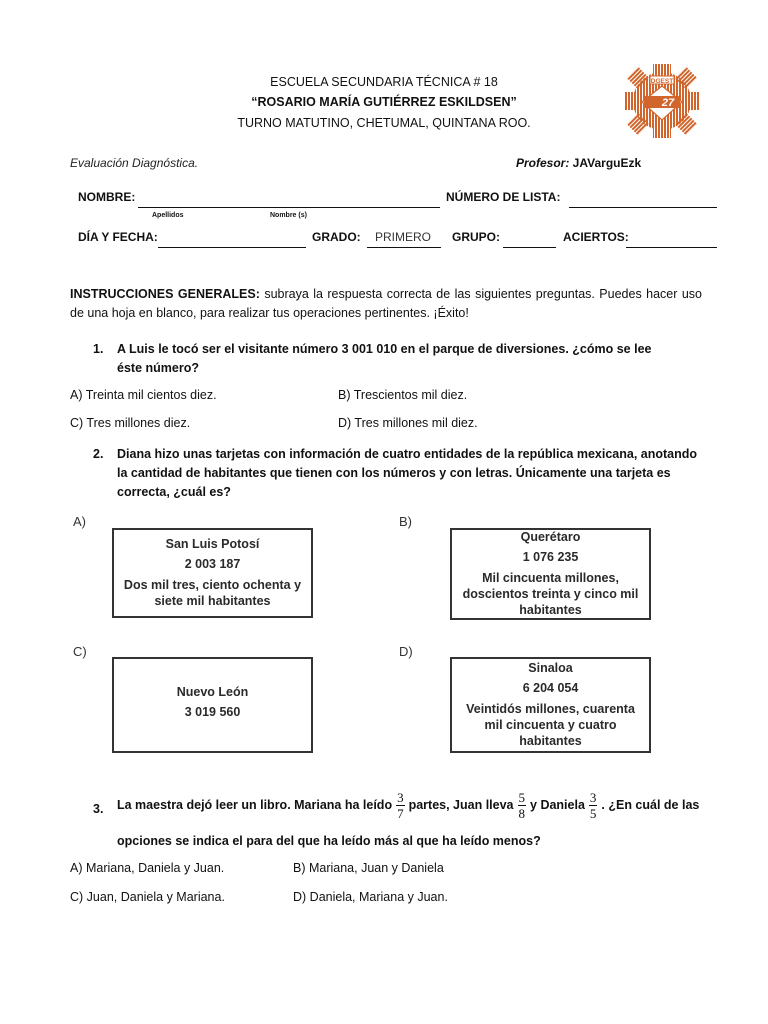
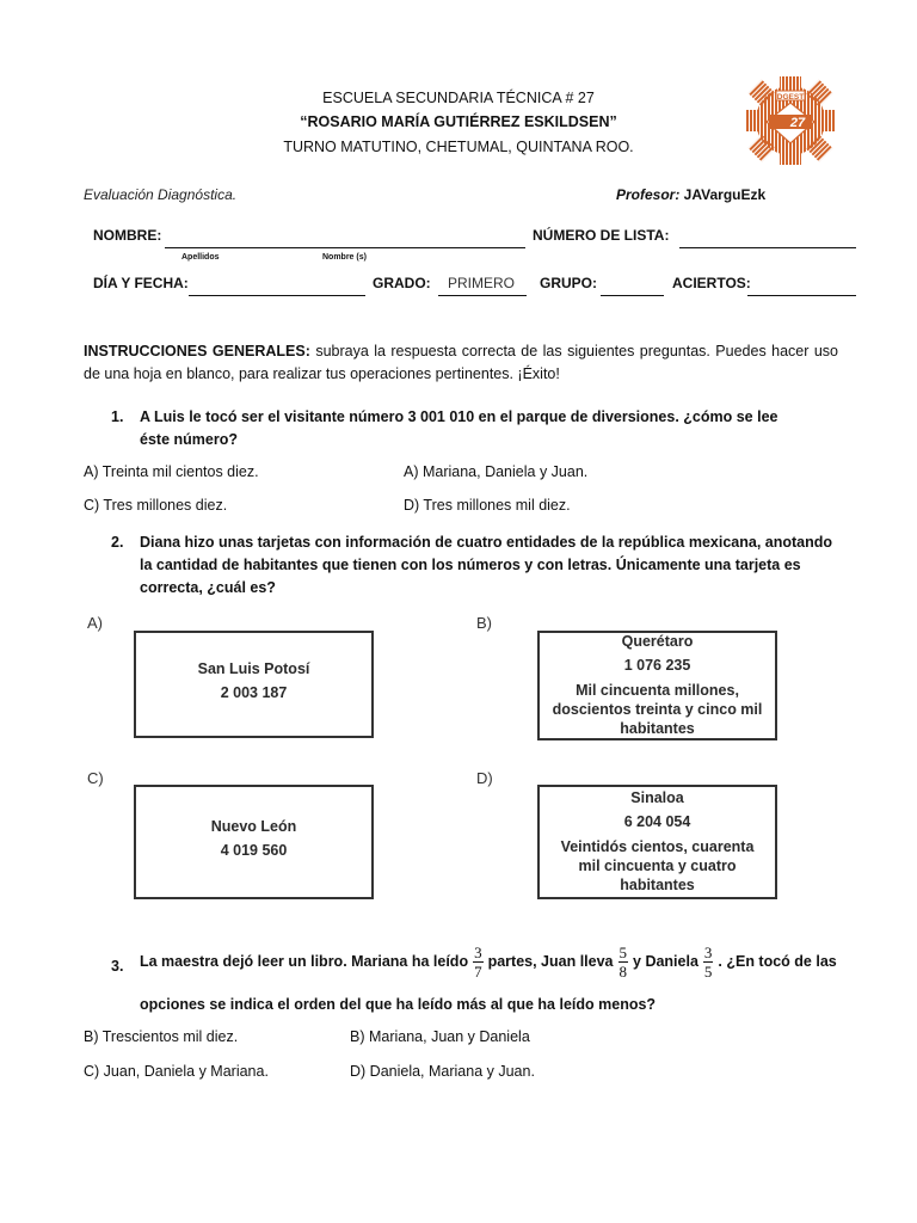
- ESCUELA SECUNDARIA TÉCNICA # 18
+ ESCUELA SECUNDARIA TÉCNICA # 27
  “ROSARIO MARÍA GUTIÉRREZ ESKILDSEN”
  TURNO MATUTINO, CHETUMAL, QUINTANA ROO.
  27
  Evaluación Diagnóstica.
  Profesor: JAVarguEzk
  NOMBRE:
  NÚMERO DE LISTA:
  DÍA Y FECHA:
  GRADO:
  PRIMERO
  GRUPO:
  ACIERTOS:
  INSTRUCCIONES GENERALES: subraya la respuesta correcta de las siguientes preguntas. Puedes hacer uso de una hoja en blanco, para realizar tus operaciones pertinentes. ¡Éxito!
  1.
  A Luis le tocó ser el visitante número 3 001 010 en el parque de diversiones. ¿cómo se lee éste número?
  A) Treinta mil cientos diez.
- B) Trescientos mil diez.
+ A) Mariana, Daniela y Juan.
  C) Tres millones diez.
  D) Tres millones mil diez.
  2.
  Diana hizo unas tarjetas con información de cuatro entidades de la república mexicana, anotando la cantidad de habitantes que tienen con los números y con letras. Únicamente una tarjeta es correcta, ¿cuál es?
  A)
  San Luis Potosí
  2 003 187
- Dos mil tres, ciento ochenta y siete mil habitantes
  B)
  Querétaro
  1 076 235
  Mil cincuenta millones, doscientos treinta y cinco mil habitantes
  C)
  Nuevo León
- 3 019 560
+ 4 019 560
  D)
  Sinaloa
  6 204 054
- Veintidós millones, cuarenta mil cincuenta y cuatro habitantes
+ Veintidós cientos, cuarenta mil cincuenta y cuatro habitantes
  3.
  La maestra dejó leer un libro. Mariana ha leído
  3
  7
  partes, Juan lleva
  5
  8
  y Daniela
  3
  5
- . ¿En cuál de las
+ . ¿En tocó de las
- opciones se indica el para del que ha leído más al que ha leído menos?
+ opciones se indica el orden del que ha leído más al que ha leído menos?
- A) Mariana, Daniela y Juan.
+ B) Trescientos mil diez.
  B) Mariana, Juan y Daniela
  C) Juan, Daniela y Mariana.
  D) Daniela, Mariana y Juan.
